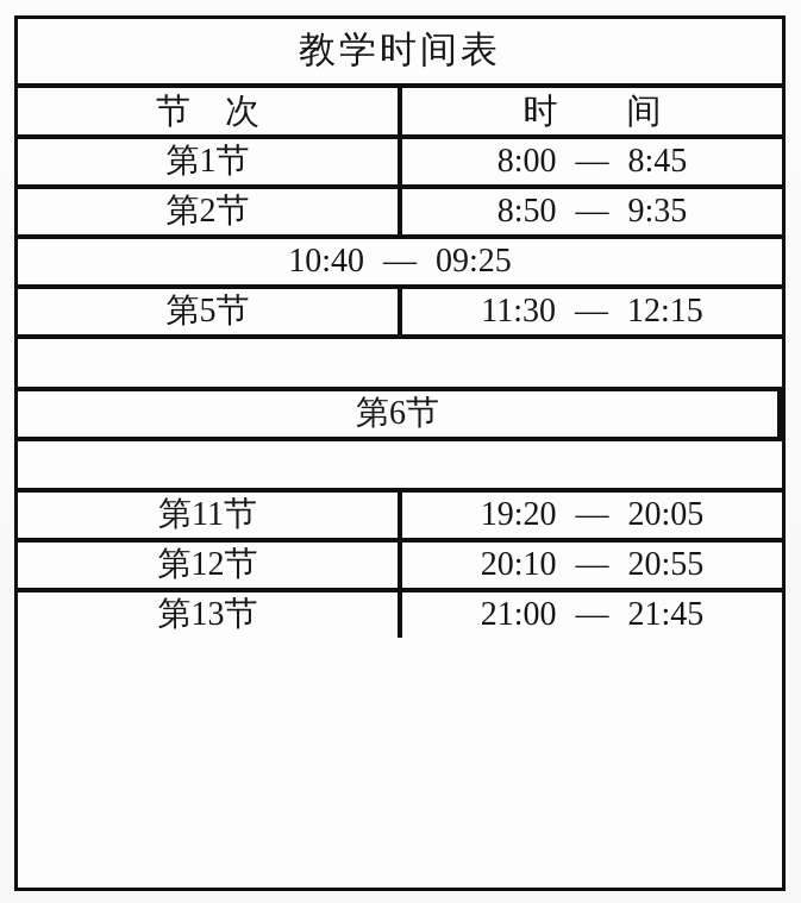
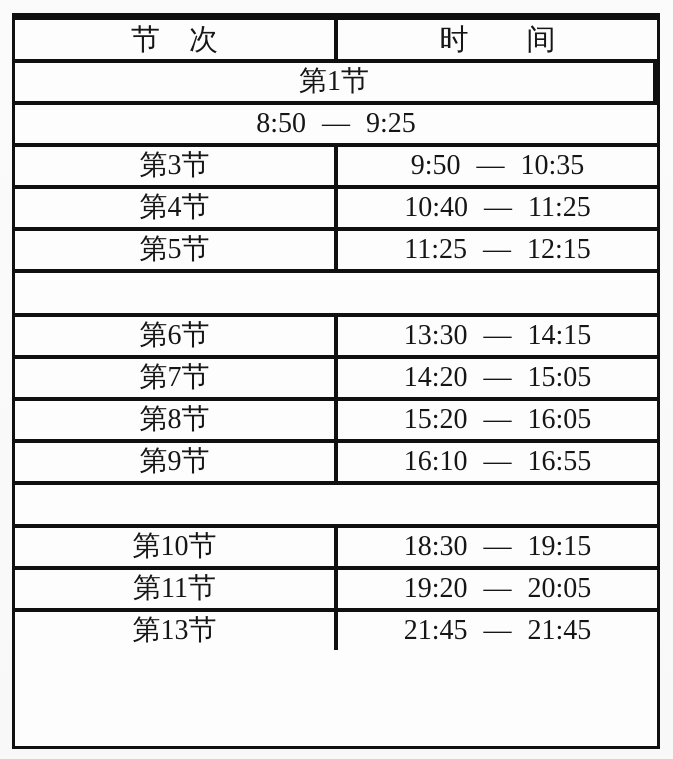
- 教学时间表
  节 次
  时 间
  第1节
- 8:00 — 8:45
- 第2节
- 8:50 — 9:35
+ 8:50 — 9:25
+ 第3节
+ 9:50 — 10:35
+ 第4节
- 10:40 — 09:25
+ 10:40 — 11:25
  第5节
- 11:30 — 12:15
+ 11:25 — 12:15
  第6节
+ 13:30 — 14:15
+ 第7节
+ 14:20 — 15:05
+ 第8节
+ 15:20 — 16:05
+ 第9节
+ 16:10 — 16:55
+ 第10节
+ 18:30 — 19:15
  第11节
  19:20 — 20:05
- 第12节
- 20:10 — 20:55
  第13节
- 21:00 — 21:45
+ 21:45 — 21:45
